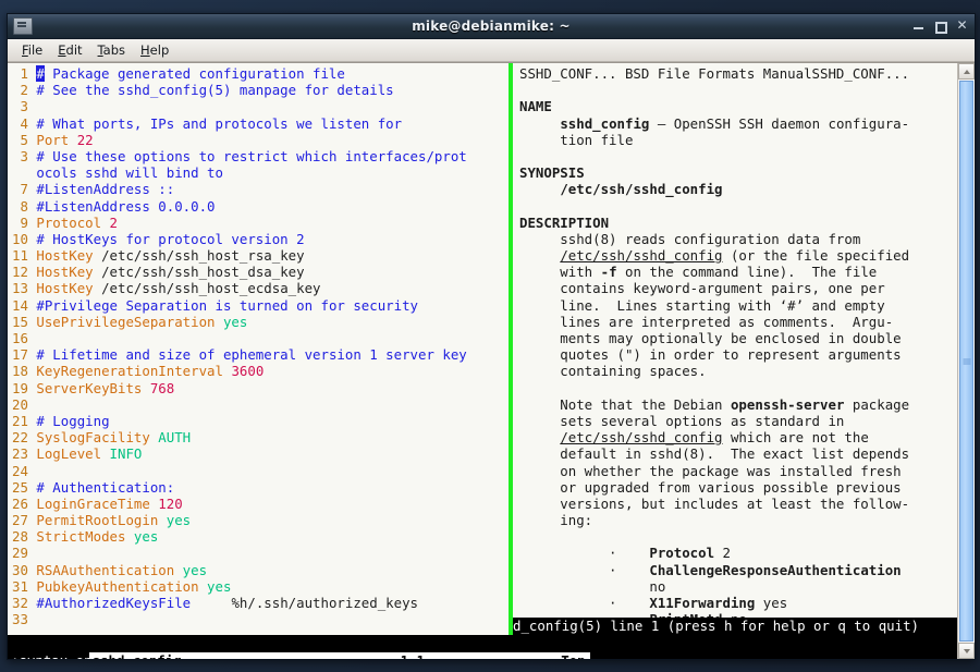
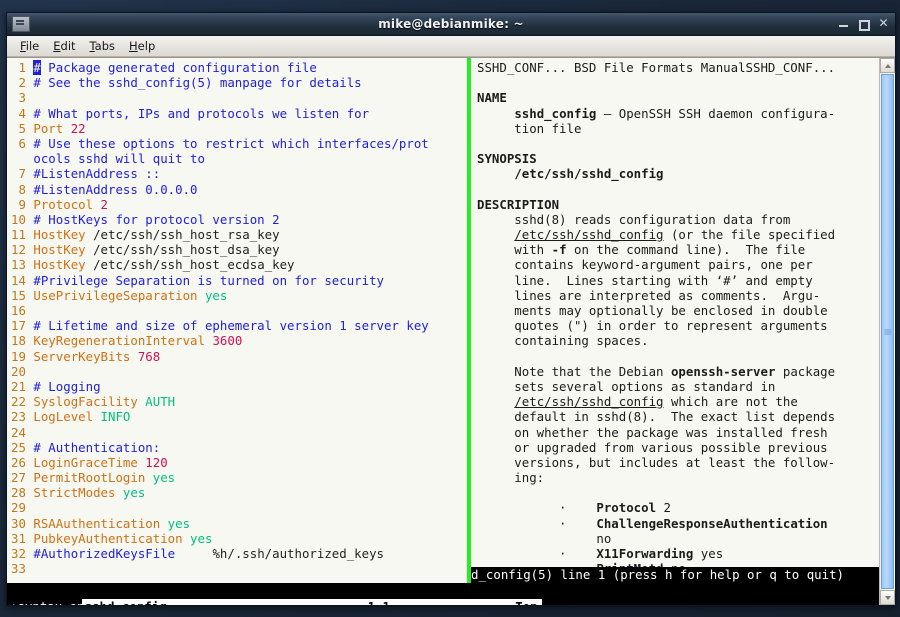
  mike@debianmike: ~
  ✕
  File
  Edit
  Tabs
  Help
  1 # Package generated configuration file
  2 # See the sshd_config(5) manpage for details
  3
  4 # What ports, IPs and protocols we listen for
  5 Port 22
- 3 # Use these options to restrict which interfaces/prot
+ 6 # Use these options to restrict which interfaces/prot
- ocols sshd will bind to
+ ocols sshd will quit to
  7 #ListenAddress ::
  8 #ListenAddress 0.0.0.0
  9 Protocol 2
  10 # HostKeys for protocol version 2
  11 HostKey /etc/ssh/ssh_host_rsa_key
  12 HostKey /etc/ssh/ssh_host_dsa_key
  13 HostKey /etc/ssh/ssh_host_ecdsa_key
  14 #Privilege Separation is turned on for security
  15 UsePrivilegeSeparation yes
  16
  17 # Lifetime and size of ephemeral version 1 server key
  18 KeyRegenerationInterval 3600
  19 ServerKeyBits 768
  20
  21 # Logging
  22 SyslogFacility AUTH
  23 LogLevel INFO
  24
  25 # Authentication:
  26 LoginGraceTime 120
  27 PermitRootLogin yes
  28 StrictModes yes
  29
  30 RSAAuthentication yes
  31 PubkeyAuthentication yes
  32 #AuthorizedKeysFile %h/.ssh/authorized_keys
  33
  SSHD_CONF... BSD File Formats ManualSSHD_CONF...
  NAME
  sshd_config — OpenSSH SSH daemon configura-
  tion file
  SYNOPSIS
  /etc/ssh/sshd_config
  DESCRIPTION
  sshd(8) reads configuration data from
  /etc/ssh/sshd_config (or the file specified
  with -f on the command line). The file
  contains keyword-argument pairs, one per
  line. Lines starting with ‘#’ and empty
  lines are interpreted as comments. Argu-
  ments may optionally be enclosed in double
  quotes (") in order to represent arguments
  containing spaces.
  Note that the Debian openssh-server package
  sets several options as standard in
  /etc/ssh/sshd_config which are not the
  default in sshd(8). The exact list depends
  on whether the package was installed fresh
  or upgraded from various possible previous
  versions, but includes at least the follow-
  ing:
  · Protocol 2
  · ChallengeResponseAuthentication
  no
  · X11Forwarding yes
  d_config(5) line 1 (press h for help or q to quit)
